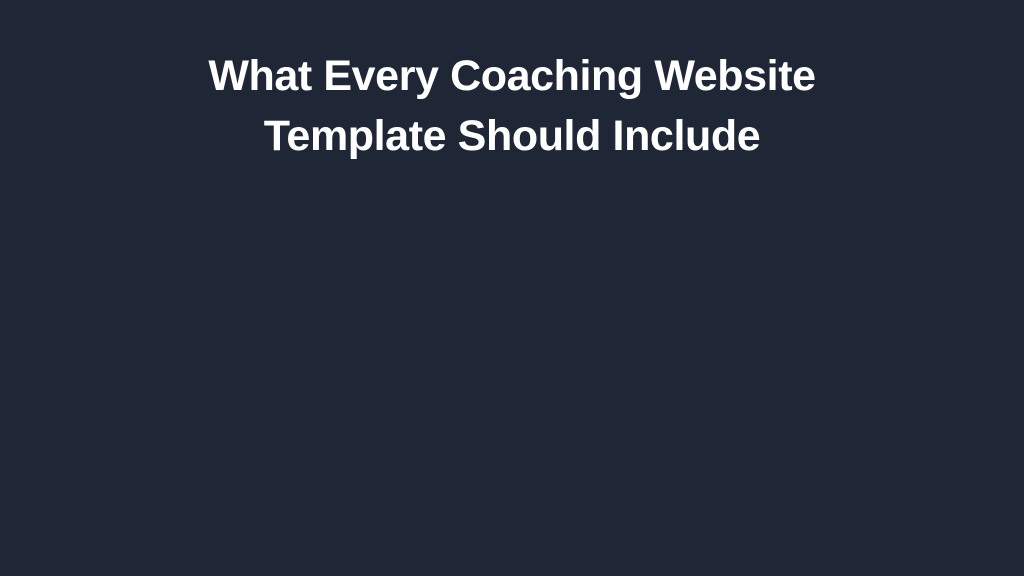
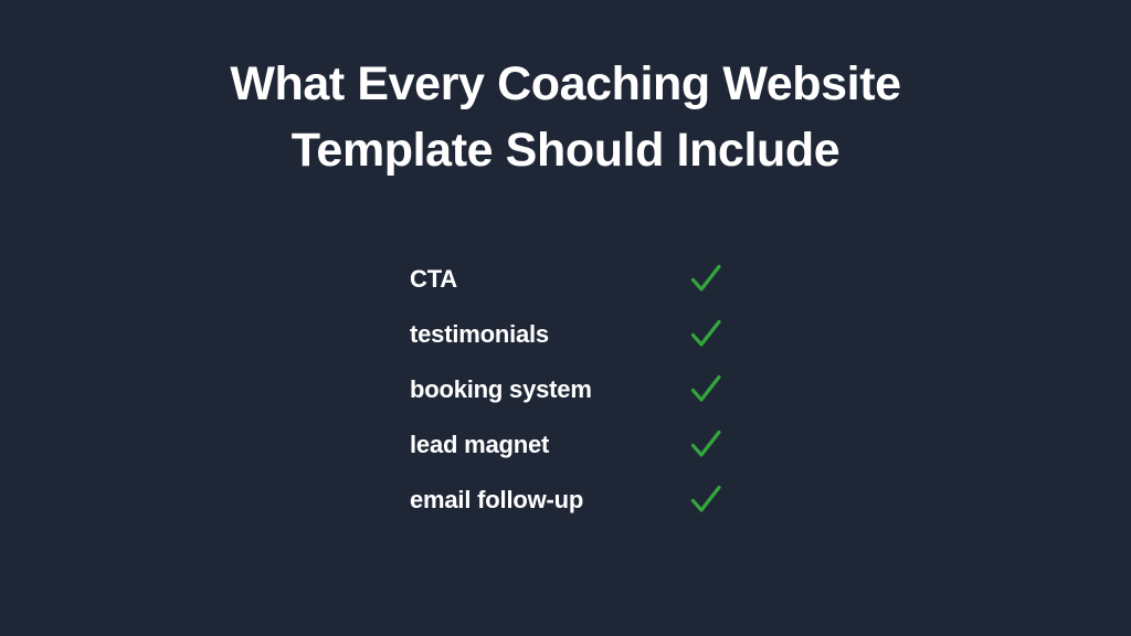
  What Every Coaching Website
  Template Should Include
+ CTA
+ testimonials
+ booking system
+ lead magnet
+ email follow-up
